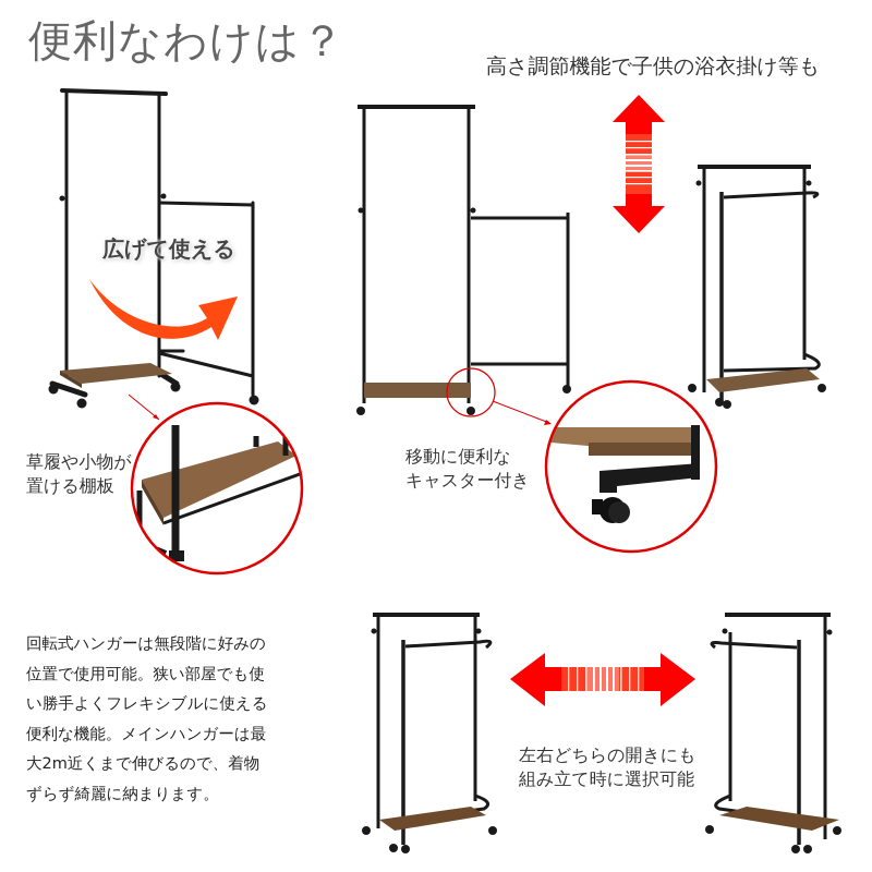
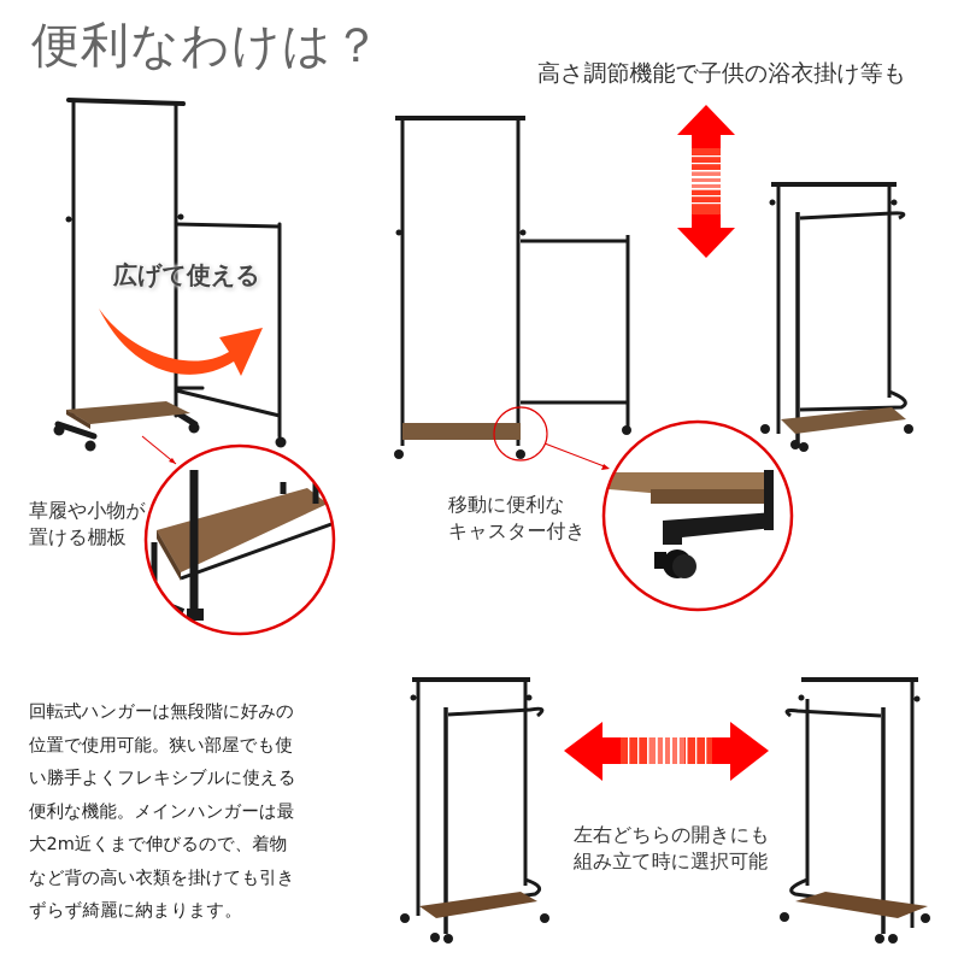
  便利なわけは？
  高さ調節機能で子供の浴衣掛け等も
  広げて使える
  草履や小物が
  置ける棚板
  移動に便利な
  キャスター付き
  回転式ハンガーは無段階に好みの
  位置で使用可能。狭い部屋でも使
  い勝手よくフレキシブルに使える
  便利な機能。メインハンガーは最
  大2m近くまで伸びるので、着物
+ など背の高い衣類を掛けても引き
  ずらず綺麗に納まります。
  左右どちらの開きにも
  組み立て時に選択可能
